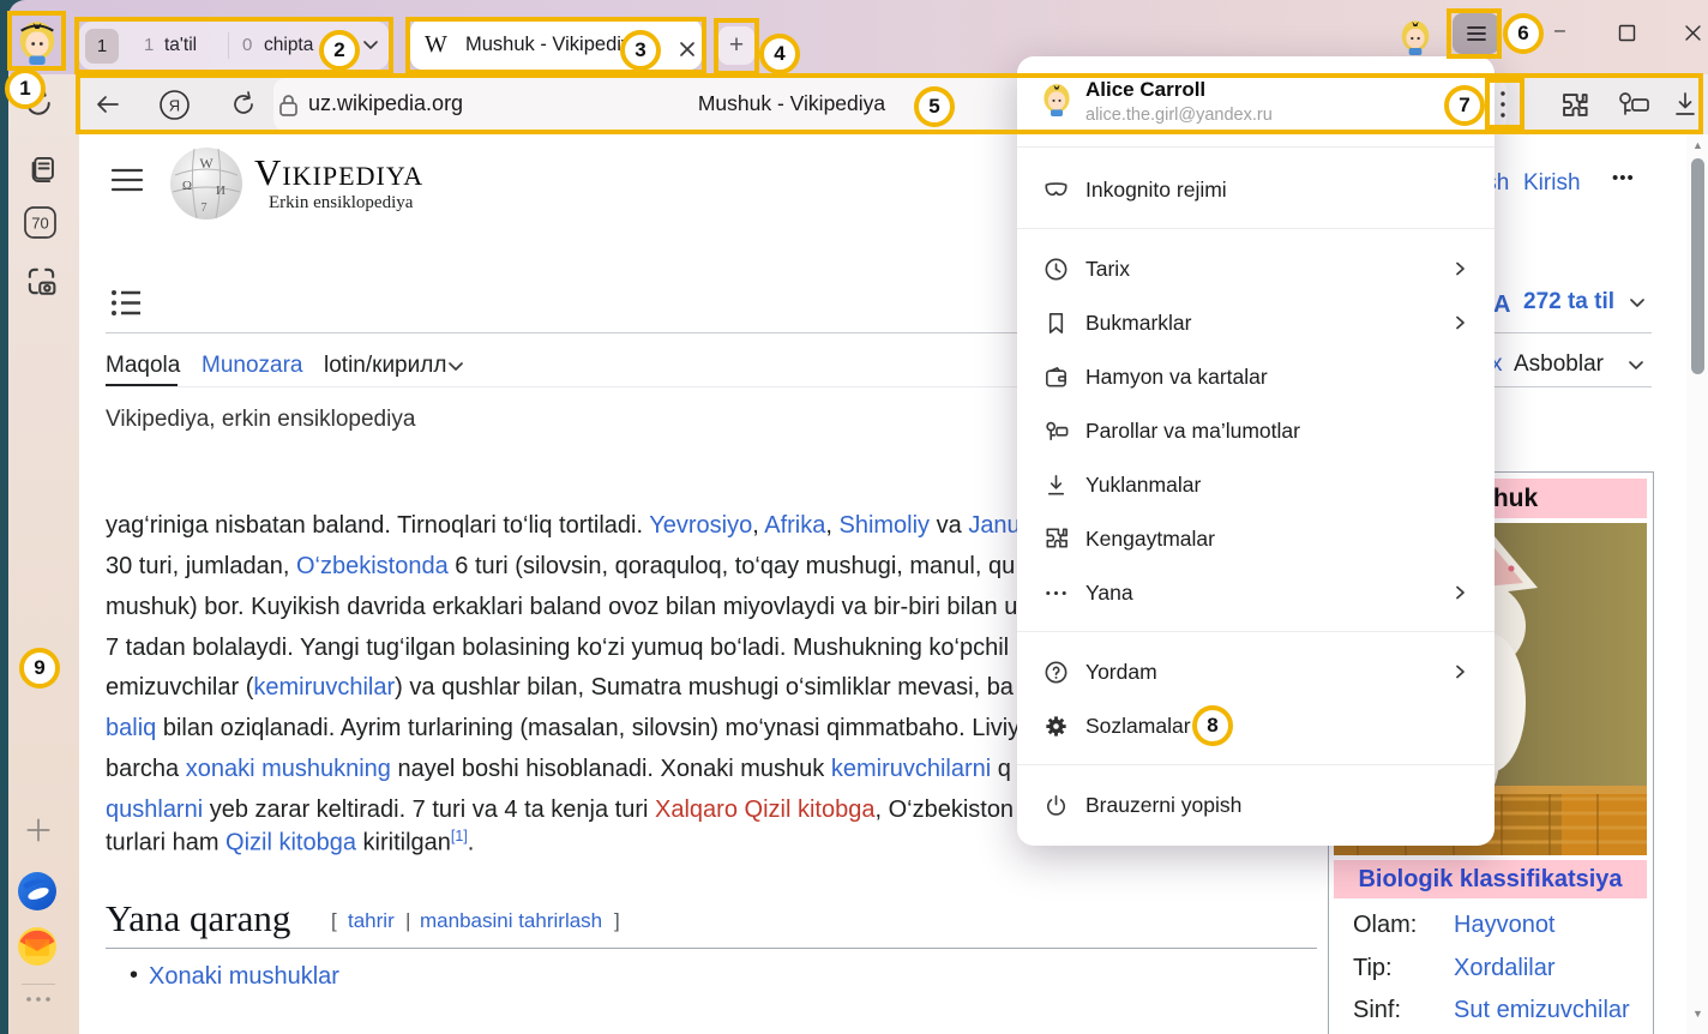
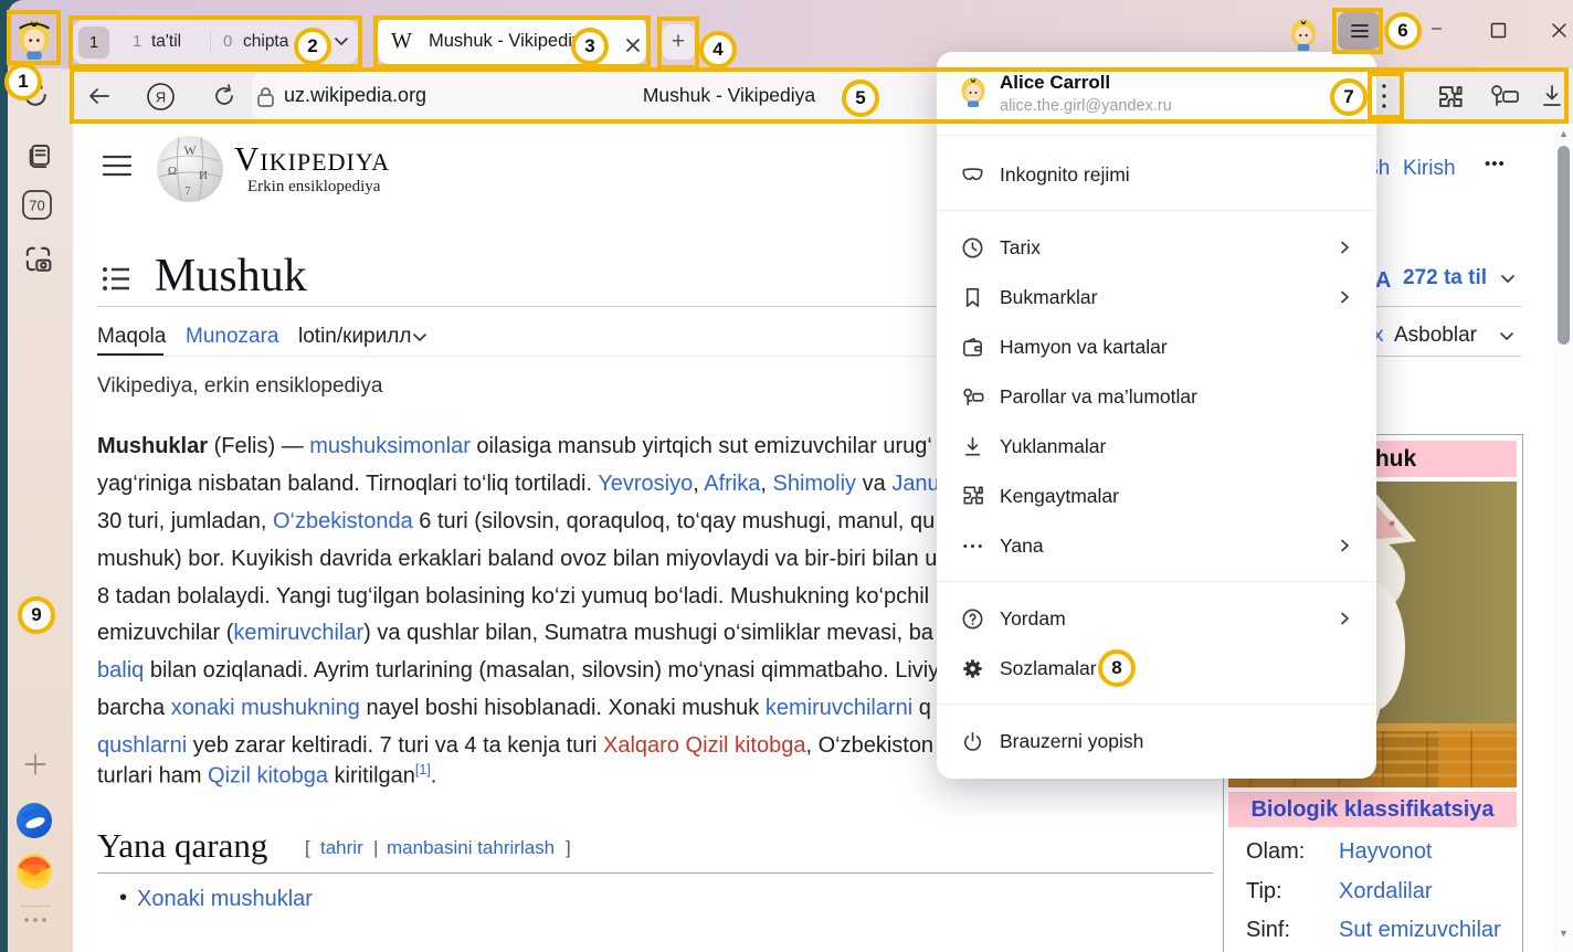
  1
  1
  ta'til
  0
  chipta
  W
  Mushuk - Vikipedi
  +
  –
  Я
  uz.wikipedia.org
  Mushuk - Vikipediya
  70
  W
  Ω
  И
  7
  Vikipediya
  Erkin ensiklopediya
  Kirish
  •••
+ Mushuk
  272 ta til
  Maqola
  Munozara
  lotin/кирилл
  x
  Asboblar
  Vikipediya, erkin ensiklopediya
+ Mushuklar (Felis) — mushuksimonlar oilasiga mansub yirtqich sut emizuvchilar urug‘
  yag‘riniga nisbatan baland. Tirnoqlari to‘liq tortiladi. Yevrosiyo, Afrika, Shimoliy va Janu
  30 turi, jumladan, O‘zbekistonda 6 turi (silovsin, qoraquloq, to‘qay mushugi, manul, qu
  mushuk) bor. Kuyikish davrida erkaklari baland ovoz bilan miyovlaydi va bir-biri bilan u
- 7 tadan bolalaydi. Yangi tug‘ilgan bolasining ko‘zi yumuq bo‘ladi. Mushukning ko‘pchil
+ 8 tadan bolalaydi. Yangi tug‘ilgan bolasining ko‘zi yumuq bo‘ladi. Mushukning ko‘pchil
  emizuvchilar (kemiruvchilar) va qushlar bilan, Sumatra mushugi o‘simliklar mevasi, ba
  baliq bilan oziqlanadi. Ayrim turlarining (masalan, silovsin) mo‘ynasi qimmatbaho. Liviy
  barcha xonaki mushukning nayel boshi hisoblanadi. Xonaki mushuk kemiruvchilarni q
  qushlarni yeb zarar keltiradi. 7 turi va 4 ta kenja turi Xalqaro Qizil kitobga, O‘zbekiston
  turlari ham Qizil kitobga kiritilgan[1].
  Yana qarang
  [
  tahrir
  |
  manbasini tahrirlash
  ]
  •
  Xonaki mushuklar
  Biologik klassifikatsiya
  Olam:
  Hayvonot
  Tip:
  Xordalilar
  Sinf:
  Sut emizuvchilar
  ▲
  ▼
  Alice Carroll
  alice.the.girl@yandex.ru
  Inkognito rejimi
  Tarix
  Bukmarklar
  Hamyon va kartalar
  Parollar va ma’lumotlar
  Yuklanmalar
  Kengaytmalar
  Yana
  Yordam
  Sozlamalar
  Brauzerni yopish
  1
  2
  3
  4
  5
  6
  7
  8
  9
